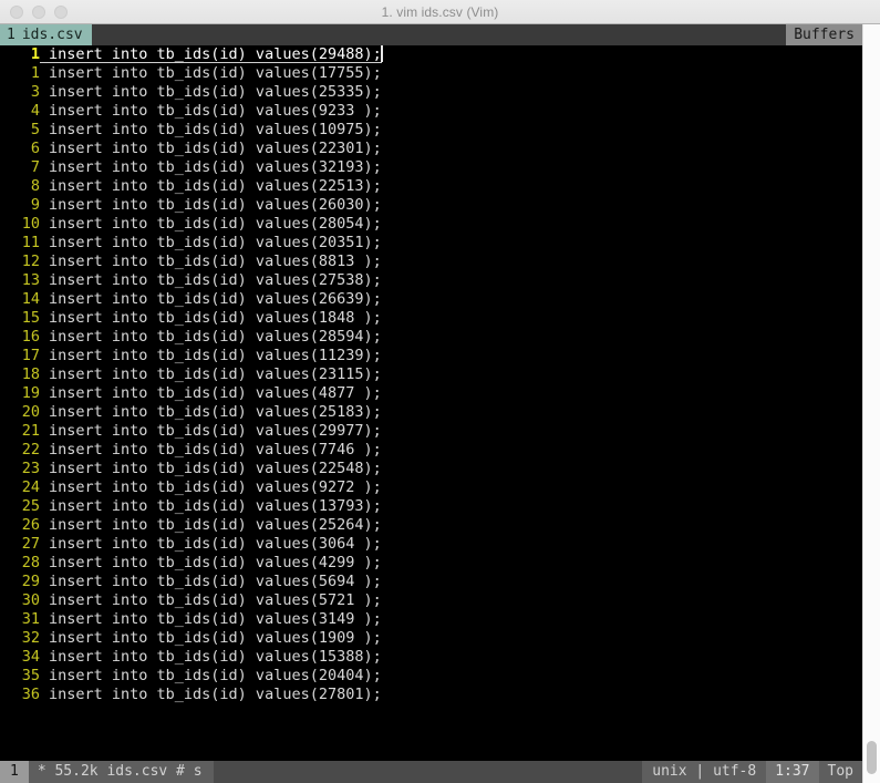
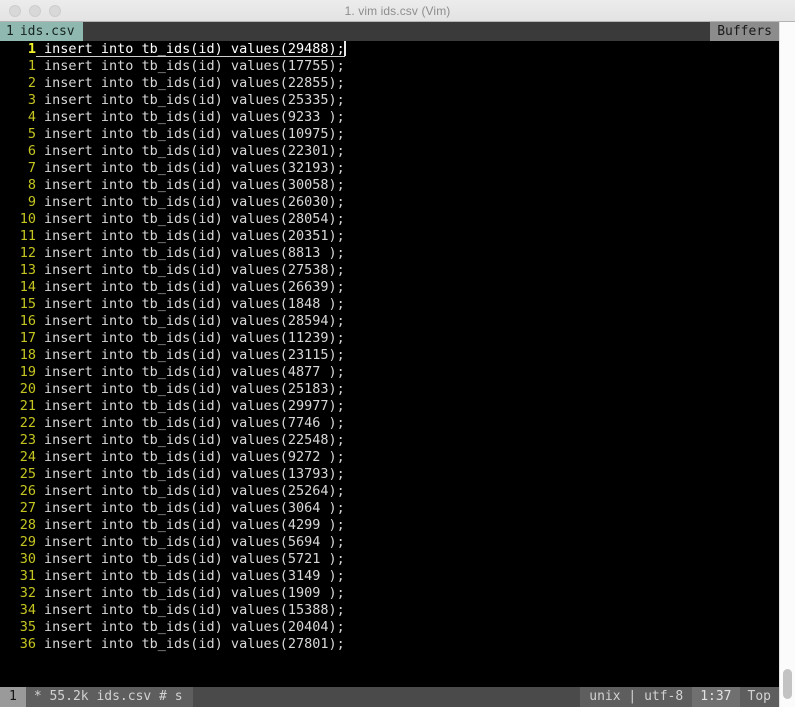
  1. vim ids.csv (Vim)
  1 ids.csv
  Buffers
  1 insert into tb_ids(id) values(29488);
  1 insert into tb_ids(id) values(17755);
+ 2 insert into tb_ids(id) values(22855);
  3 insert into tb_ids(id) values(25335);
  4 insert into tb_ids(id) values(9233 );
  5 insert into tb_ids(id) values(10975);
  6 insert into tb_ids(id) values(22301);
  7 insert into tb_ids(id) values(32193);
- 8 insert into tb_ids(id) values(22513);
+ 8 insert into tb_ids(id) values(30058);
  9 insert into tb_ids(id) values(26030);
  10 insert into tb_ids(id) values(28054);
  11 insert into tb_ids(id) values(20351);
  12 insert into tb_ids(id) values(8813 );
  13 insert into tb_ids(id) values(27538);
  14 insert into tb_ids(id) values(26639);
  15 insert into tb_ids(id) values(1848 );
  16 insert into tb_ids(id) values(28594);
  17 insert into tb_ids(id) values(11239);
  18 insert into tb_ids(id) values(23115);
  19 insert into tb_ids(id) values(4877 );
  20 insert into tb_ids(id) values(25183);
  21 insert into tb_ids(id) values(29977);
  22 insert into tb_ids(id) values(7746 );
  23 insert into tb_ids(id) values(22548);
  24 insert into tb_ids(id) values(9272 );
  25 insert into tb_ids(id) values(13793);
  26 insert into tb_ids(id) values(25264);
  27 insert into tb_ids(id) values(3064 );
  28 insert into tb_ids(id) values(4299 );
  29 insert into tb_ids(id) values(5694 );
  30 insert into tb_ids(id) values(5721 );
  31 insert into tb_ids(id) values(3149 );
  32 insert into tb_ids(id) values(1909 );
  34 insert into tb_ids(id) values(15388);
  35 insert into tb_ids(id) values(20404);
  36 insert into tb_ids(id) values(27801);
  1 * 55.2k ids.csv # s
  unix | utf-8 1:37 Top
